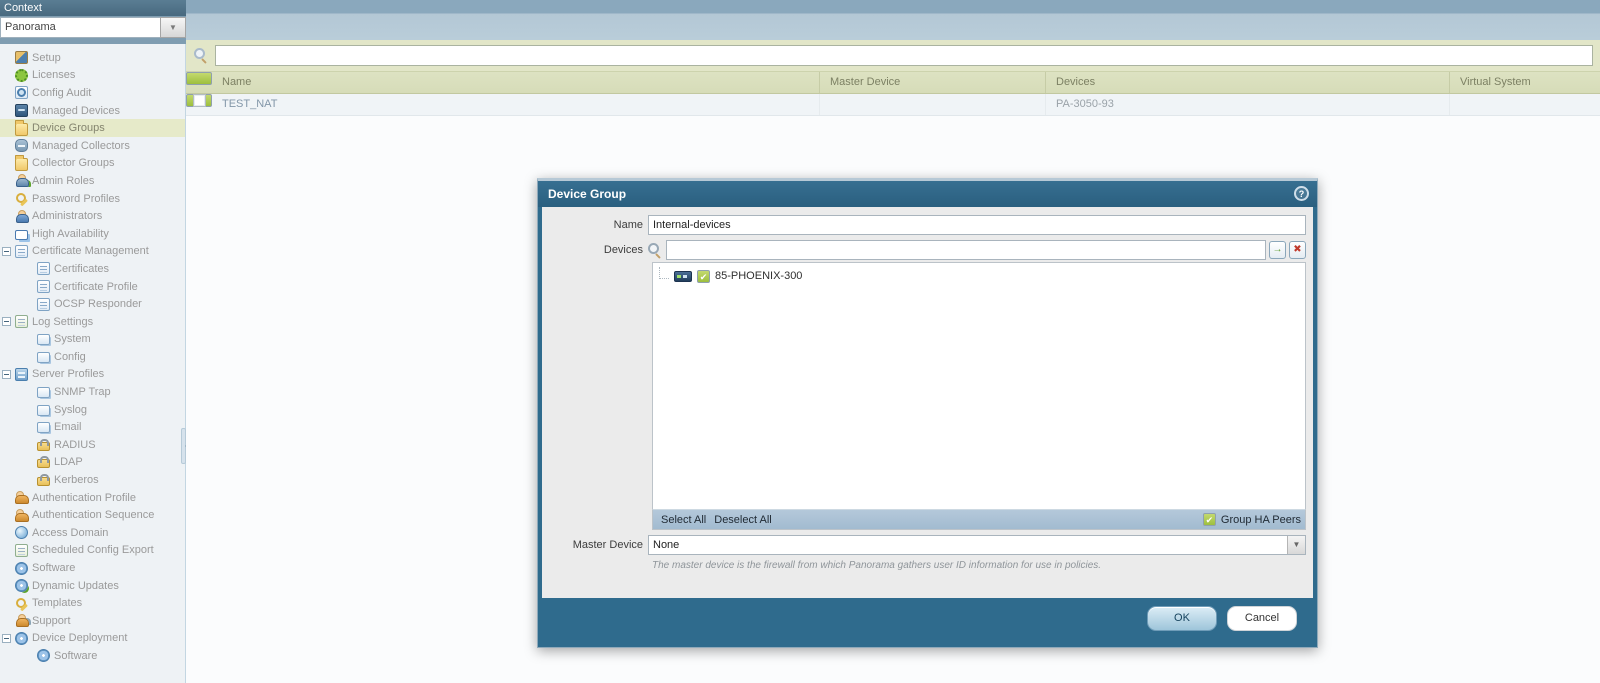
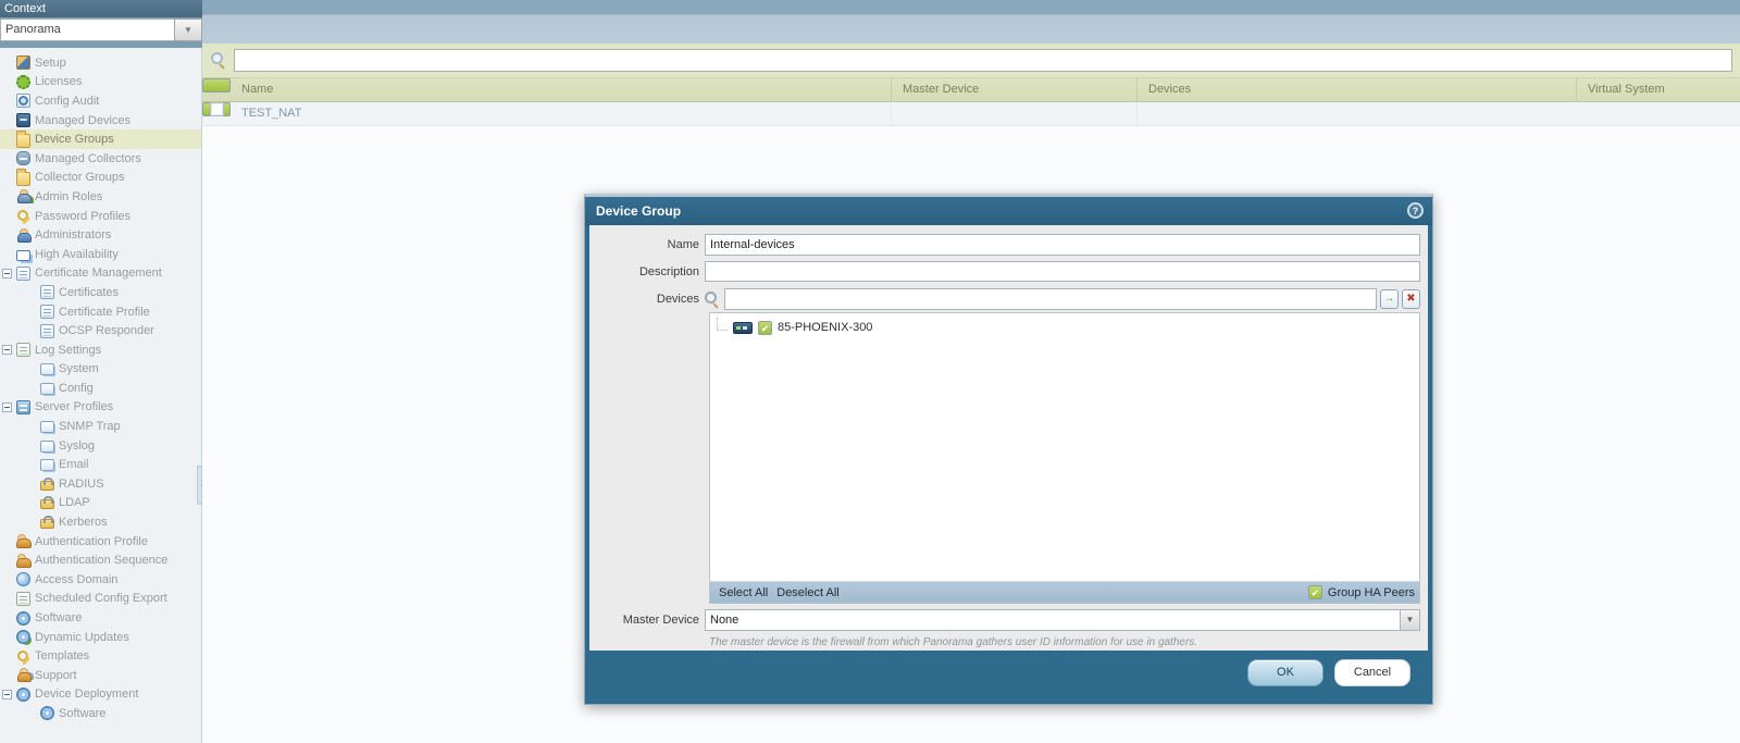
  Context
  Panorama
  ▼
  Setup
  Licenses
  Config Audit
  Managed Devices
  Device Groups
  Managed Collectors
  Collector Groups
  Admin Roles
  Password Profiles
  Administrators
  High Availability
  Certificate Management
  Certificates
  Certificate Profile
  OCSP Responder
  Log Settings
  System
  Config
  Server Profiles
  SNMP Trap
  Syslog
  Email
  RADIUS
  LDAP
  Kerberos
  Authentication Profile
  Authentication Sequence
  Access Domain
  Scheduled Config Export
  Software
  Dynamic Updates
  Templates
  Support
  Device Deployment
  Software
  Name
  Master Device
  Devices
  Virtual System
  TEST_NAT
- PA-3050-93
  Device Group
  ?
  Name
  Internal-devices
+ Description
  Devices
  →
  ✖
  ✔
  85-PHOENIX-300
  Select All
  Deselect All
  ✔
  Group HA Peers
  Master Device
  None
  ▼
- The master device is the firewall from which Panorama gathers user ID information for use in policies.
+ The master device is the firewall from which Panorama gathers user ID information for use in gathers.
  OK
  Cancel
